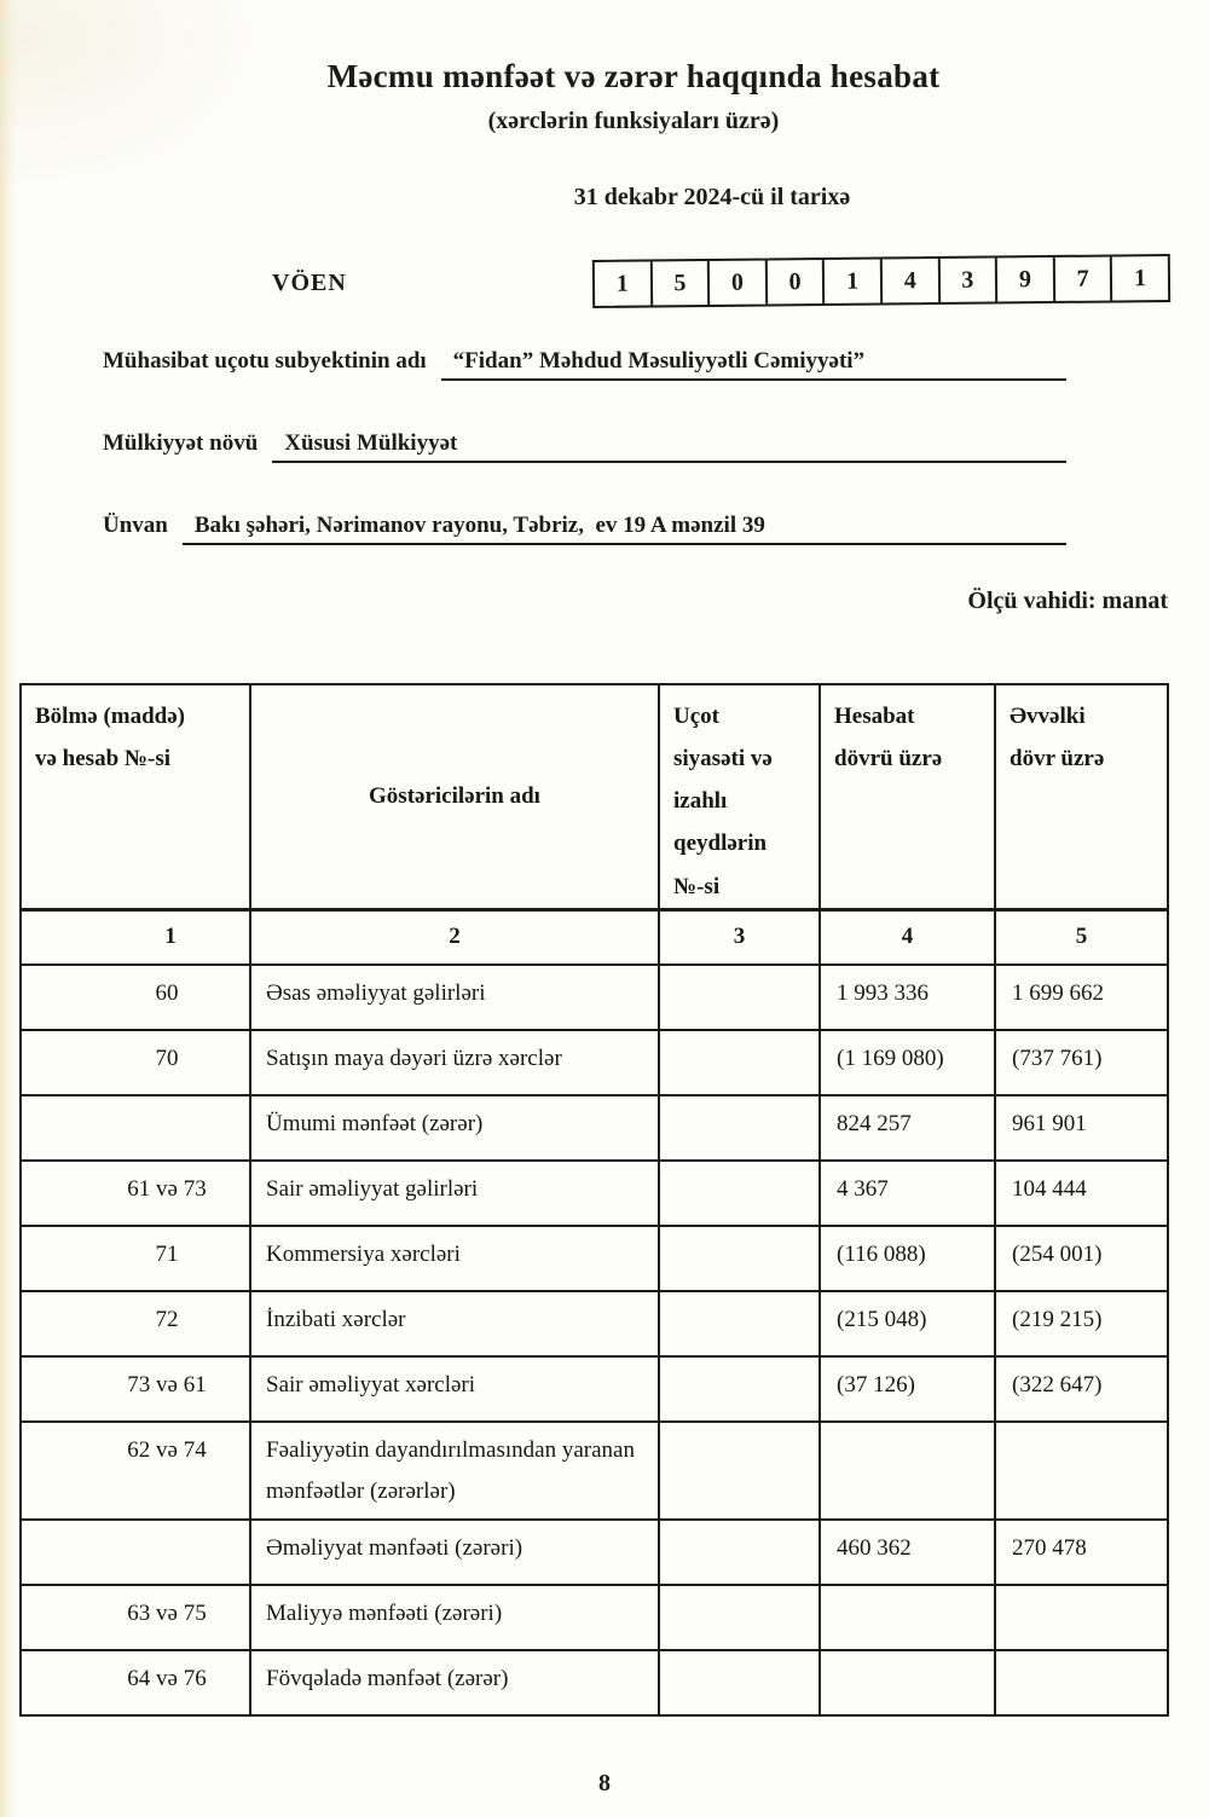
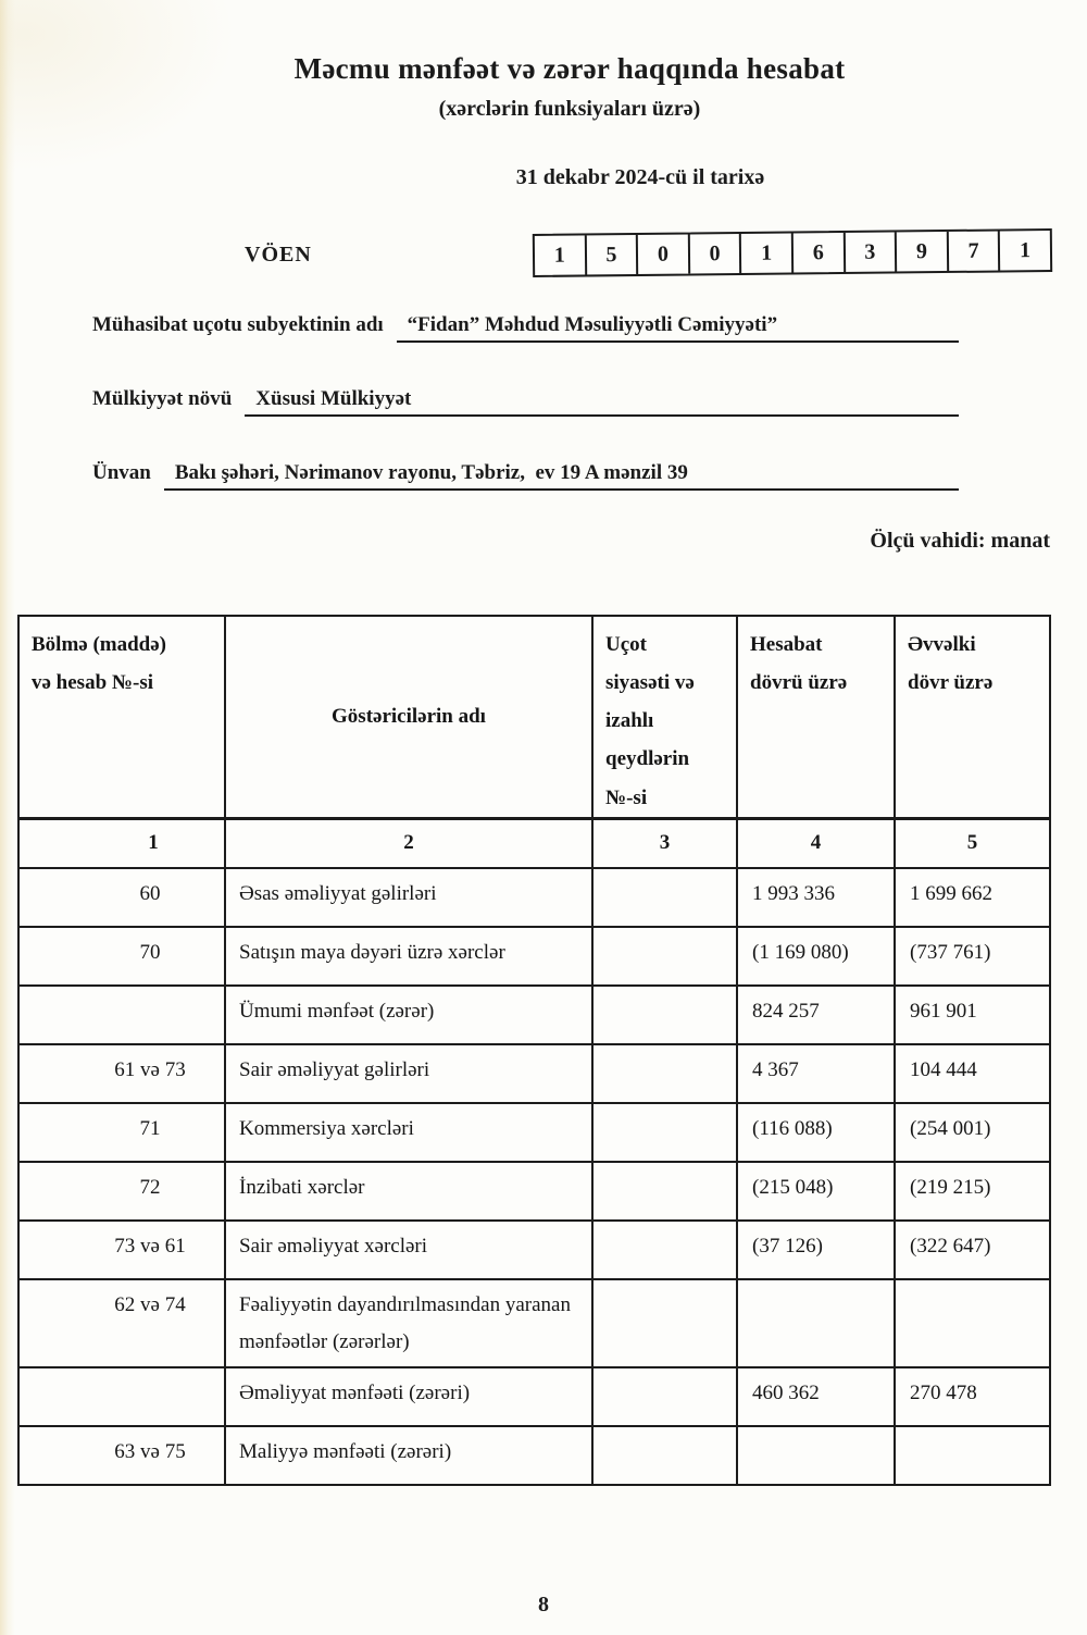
  Məcmu mənfəət və zərər haqqında hesabat
  (xərclərin funksiyaları üzrə)
  31 dekabr 2024-cü il tarixə
  VÖEN
  1
  5
  0
  0
  1
- 4
+ 6
  3
  9
  7
  1
  Mühasibat uçotu subyektinin adı
  “Fidan” Məhdud Məsuliyyətli Cəmiyyəti”
  Mülkiyyət növü
  Xüsusi Mülkiyyət
  Ünvan
  Bakı şəhəri, Nərimanov rayonu, Təbriz, ev 19 A mənzil 39
  Ölçü vahidi: manat
  Bölmə (maddə) və hesab №-si	Göstəricilərin adı	Uçot siyasəti və izahlı qeydlərin №-si	Hesabat dövrü üzrə	Əvvəlki dövr üzrə
  1	2	3	4	5
  60	Əsas əməliyyat gəlirləri		1 993 336	1 699 662
  70	Satışın maya dəyəri üzrə xərclər		(1 169 080)	(737 761)
  	Ümumi mənfəət (zərər)		824 257	961 901
  61 və 73	Sair əməliyyat gəlirləri		4 367	104 444
  71	Kommersiya xərcləri		(116 088)	(254 001)
  72	İnzibati xərclər		(215 048)	(219 215)
  73 və 61	Sair əməliyyat xərcləri		(37 126)	(322 647)
  62 və 74	Fəaliyyətin dayandırılmasından yaranan mənfəətlər (zərərlər)
  	Əməliyyat mənfəəti (zərəri)		460 362	270 478
  63 və 75	Maliyyə mənfəəti (zərəri)
- 64 və 76	Fövqəladə mənfəət (zərər)
  8
